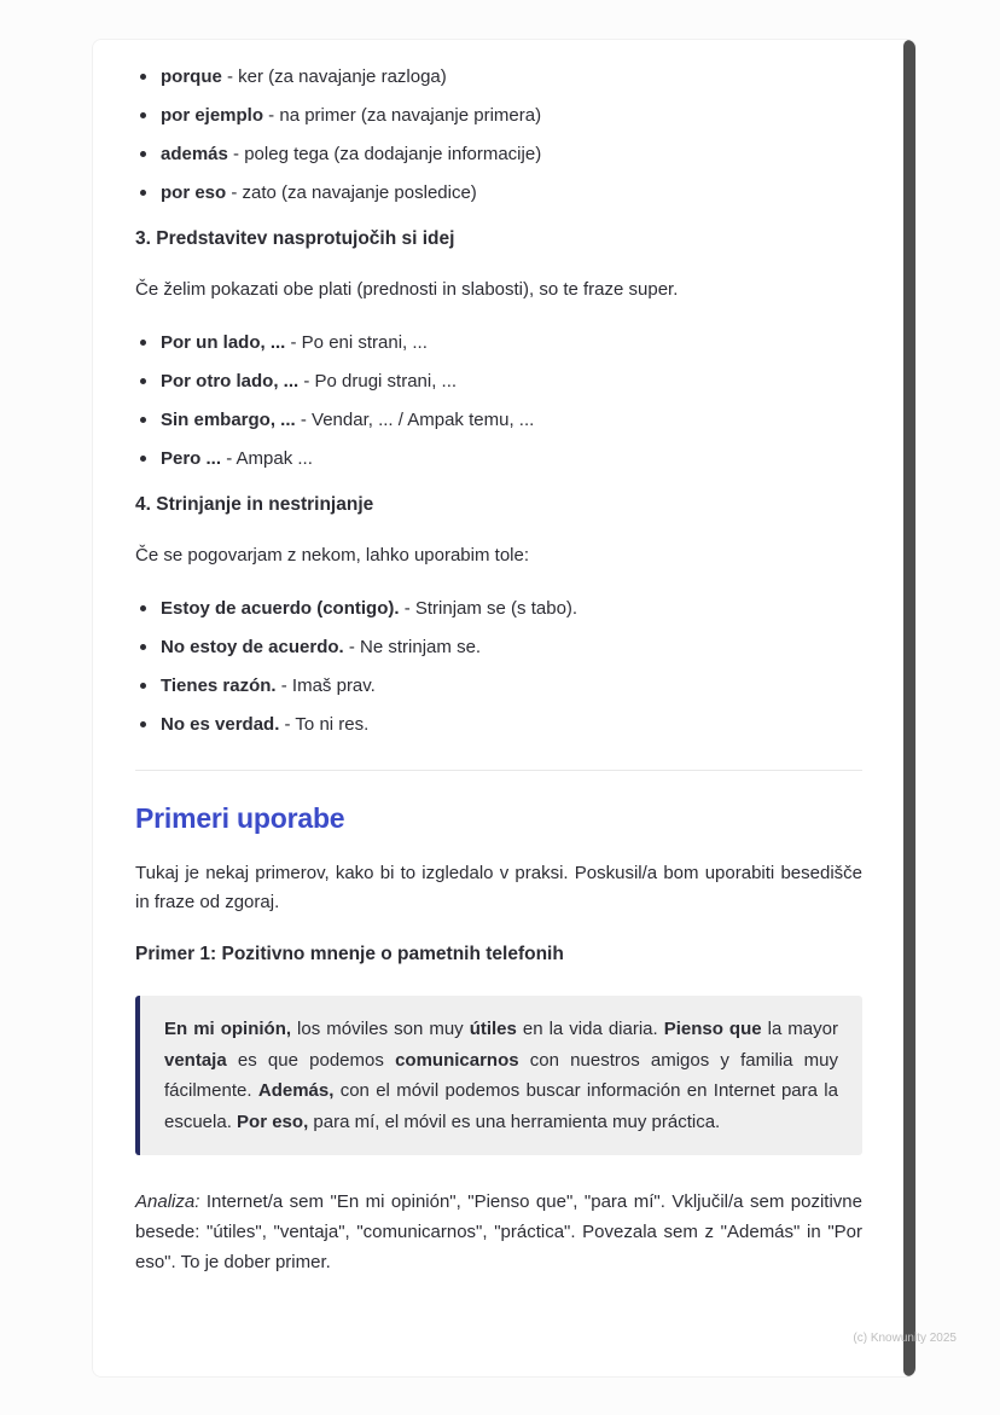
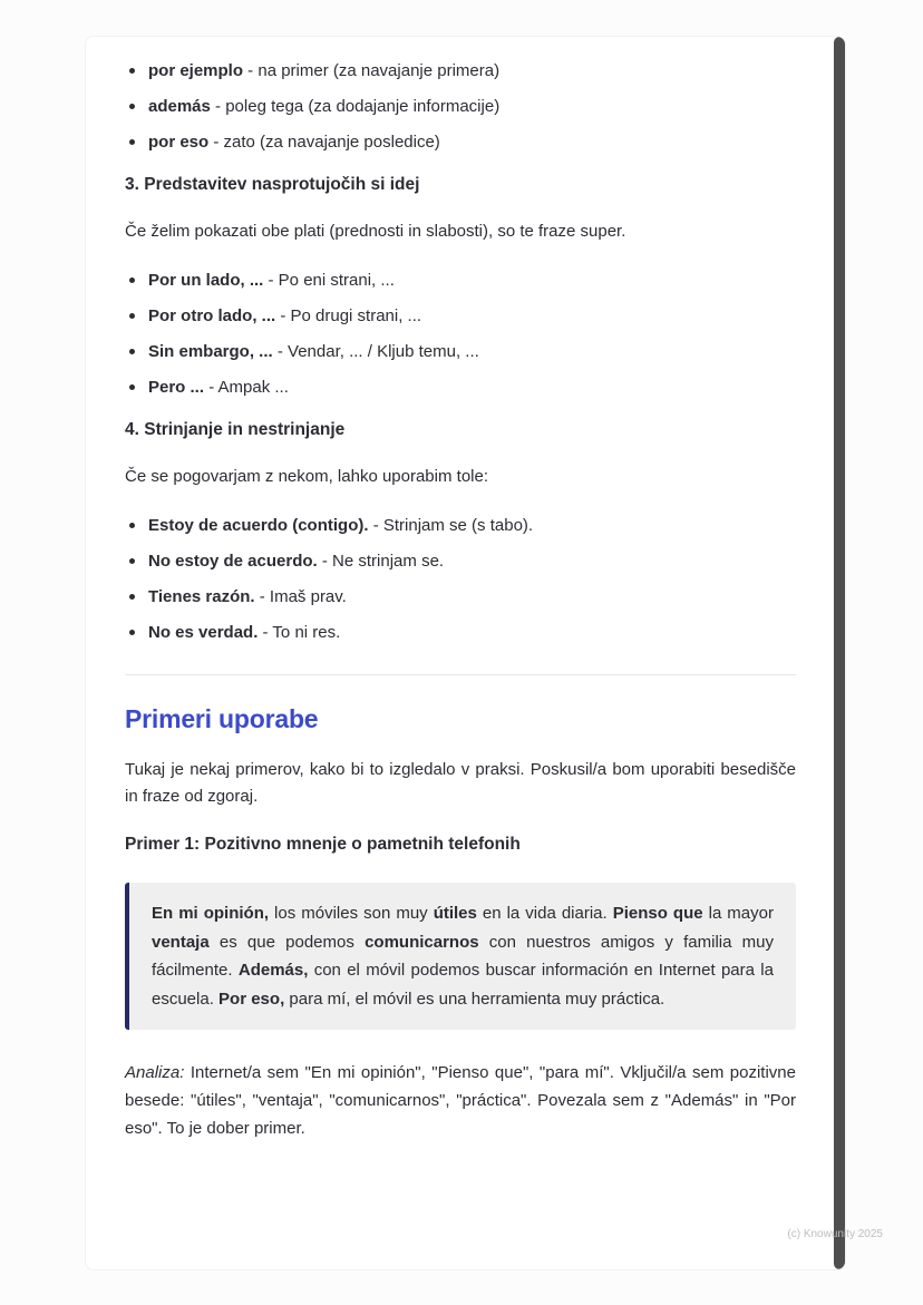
- porque - ker (za navajanje razloga)
  por ejemplo - na primer (za navajanje primera)
  además - poleg tega (za dodajanje informacije)
  por eso - zato (za navajanje posledice)
  3. Predstavitev nasprotujočih si idej
  Če želim pokazati obe plati (prednosti in slabosti), so te fraze super.
  Por un lado, ... - Po eni strani, ...
  Por otro lado, ... - Po drugi strani, ...
- Sin embargo, ... - Vendar, ... / Ampak temu, ...
+ Sin embargo, ... - Vendar, ... / Kljub temu, ...
  Pero ... - Ampak ...
  4. Strinjanje in nestrinjanje
  Če se pogovarjam z nekom, lahko uporabim tole:
  Estoy de acuerdo (contigo). - Strinjam se (s tabo).
  No estoy de acuerdo. - Ne strinjam se.
  Tienes razón. - Imaš prav.
  No es verdad. - To ni res.
  Primeri uporabe
  Tukaj je nekaj primerov, kako bi to izgledalo v praksi. Poskusil/a bom uporabiti besedišče in fraze od zgoraj.
  Primer 1: Pozitivno mnenje o pametnih telefonih
  En mi opinión, los móviles son muy útiles en la vida diaria. Pienso que la mayor ventaja es que podemos comunicarnos con nuestros amigos y familia muy fácilmente. Además, con el móvil podemos buscar información en Internet para la escuela. Por eso, para mí, el móvil es una herramienta muy práctica.
  Analiza: Internet/a sem "En mi opinión", "Pienso que", "para mí". Vključil/a sem pozitivne besede: "útiles", "ventaja", "comunicarnos", "práctica". Povezala sem z "Además" in "Por eso". To je dober primer.
  (c) Knowunity 2025
